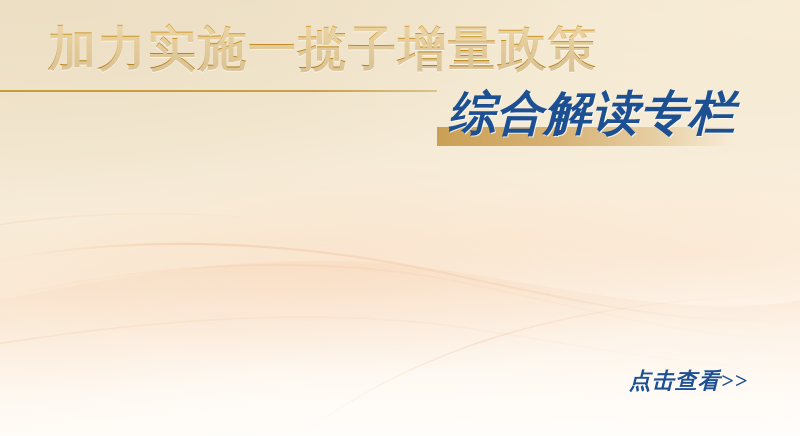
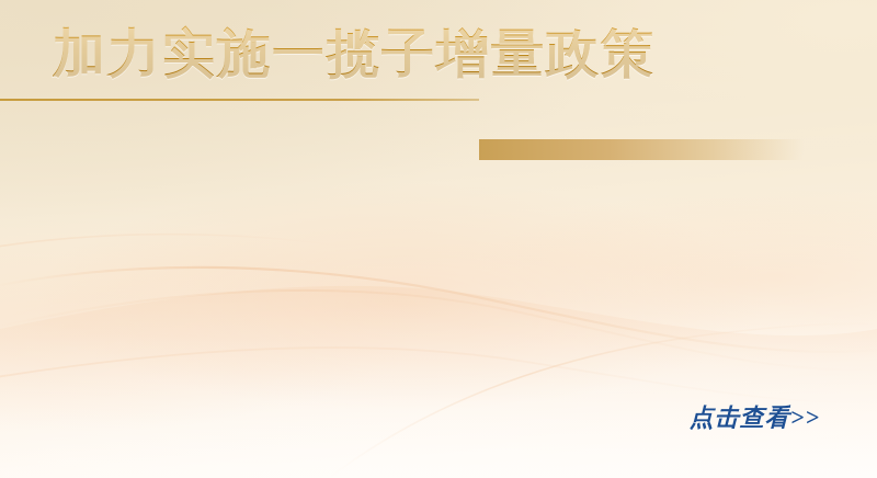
  加力实施一揽子增量政策
- 综合解读专栏
  点击查看>>
